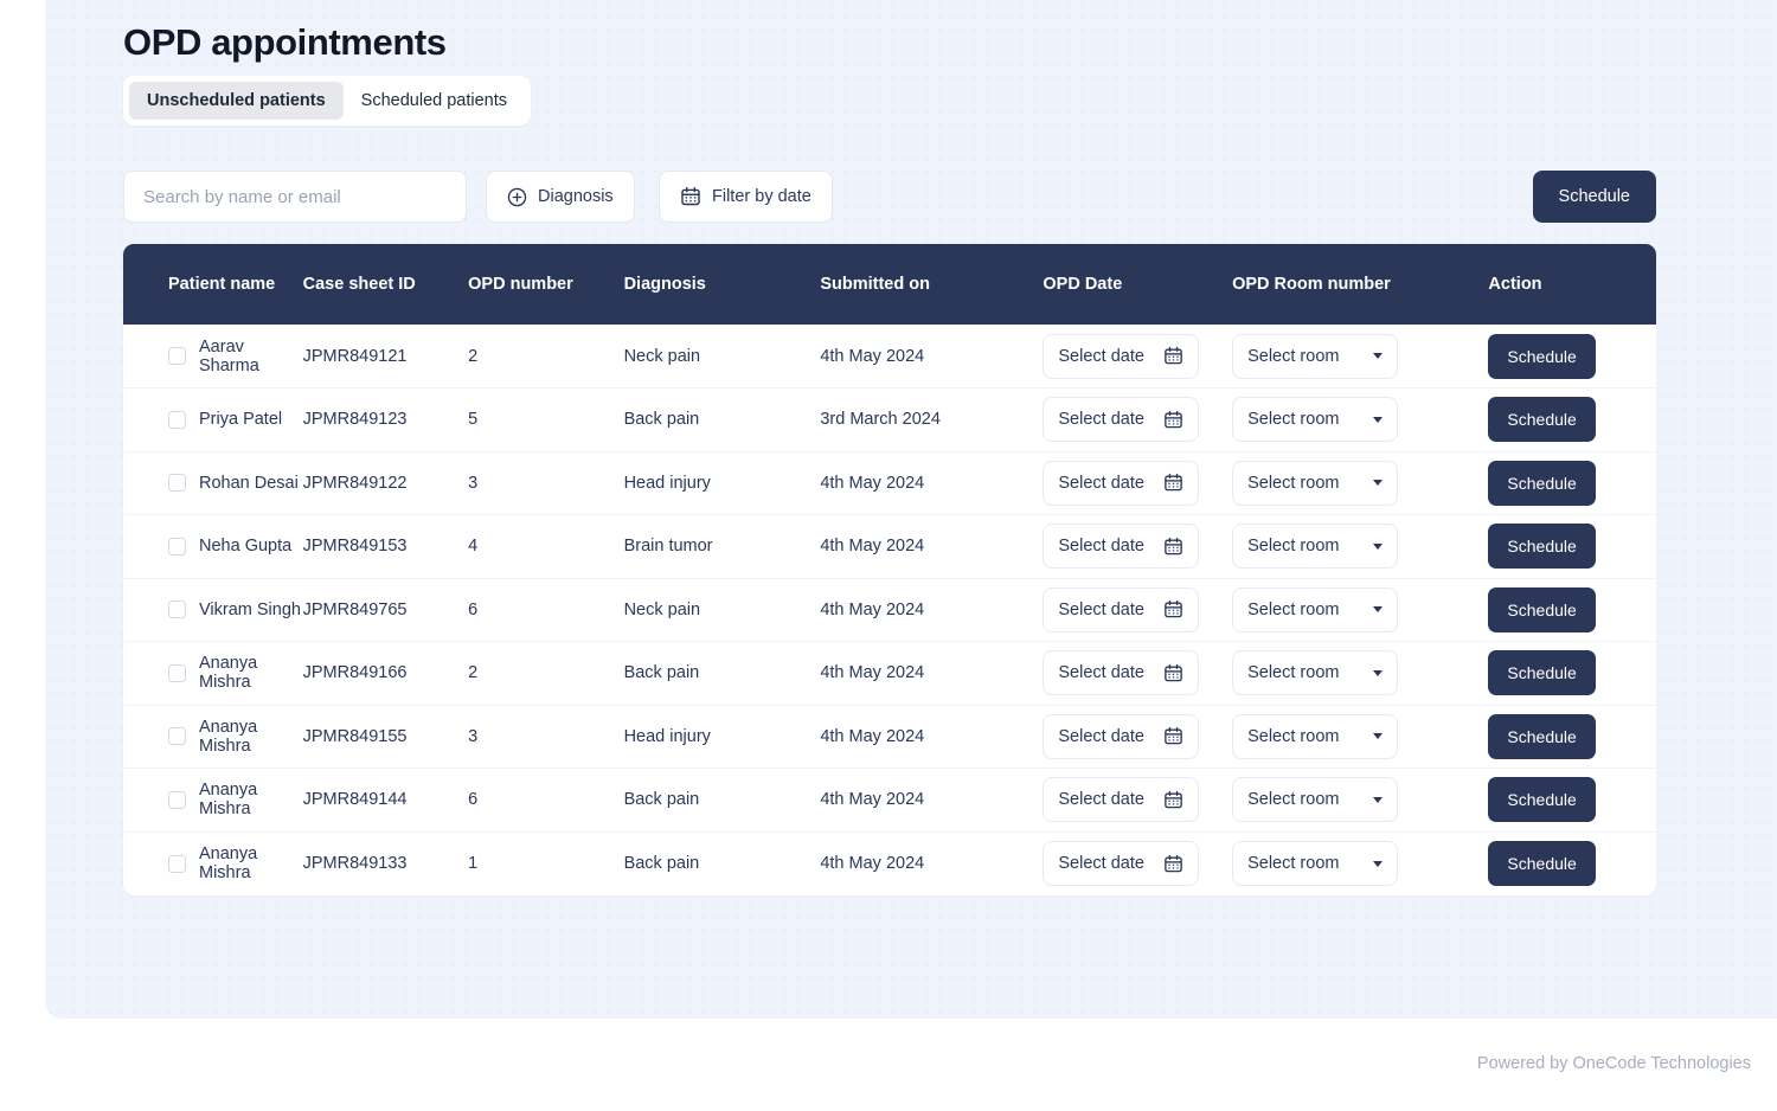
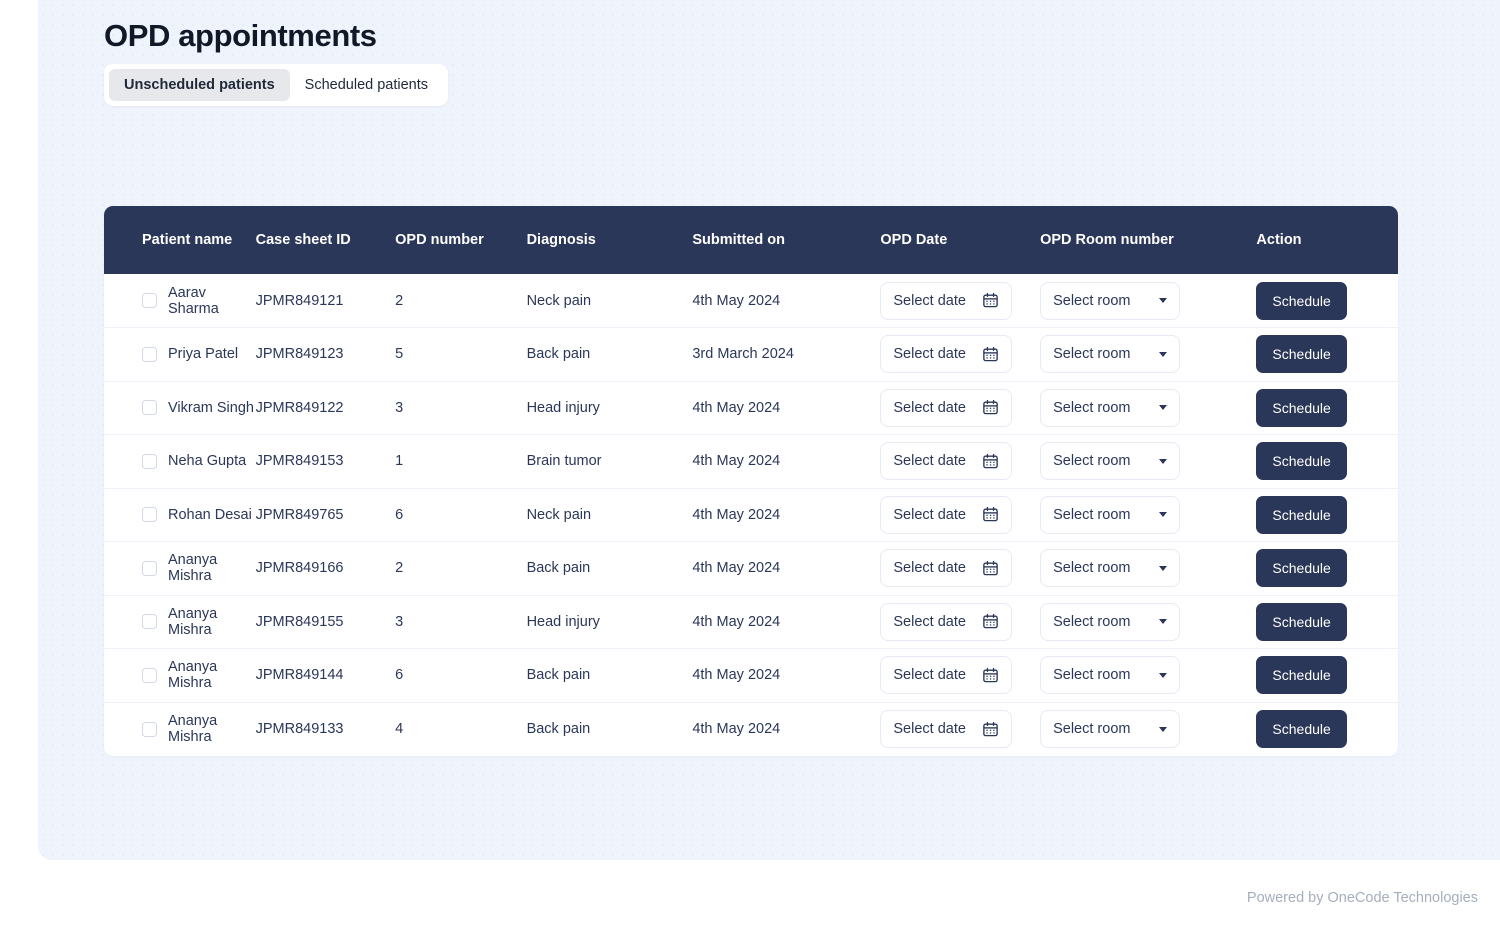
  OPD appointments
  Unscheduled patients
  Scheduled patients
- Search by name or email
- Diagnosis
- Filter by date
- Schedule
  Patient name	Case sheet ID	OPD number	Diagnosis	Submitted on	OPD Date	OPD Room number	Action
  Aarav Sharma	JPMR849121	2	Neck pain	4th May 2024	Select date	Select room	Schedule
  Priya Patel	JPMR849123	5	Back pain	3rd March 2024	Select date	Select room	Schedule
- Rohan Desai	JPMR849122	3	Head injury	4th May 2024	Select date	Select room	Schedule
+ Vikram Singh	JPMR849122	3	Head injury	4th May 2024	Select date	Select room	Schedule
- Neha Gupta	JPMR849153	4	Brain tumor	4th May 2024	Select date	Select room	Schedule
+ Neha Gupta	JPMR849153	1	Brain tumor	4th May 2024	Select date	Select room	Schedule
- Vikram Singh	JPMR849765	6	Neck pain	4th May 2024	Select date	Select room	Schedule
+ Rohan Desai	JPMR849765	6	Neck pain	4th May 2024	Select date	Select room	Schedule
  Ananya Mishra	JPMR849166	2	Back pain	4th May 2024	Select date	Select room	Schedule
  Ananya Mishra	JPMR849155	3	Head injury	4th May 2024	Select date	Select room	Schedule
  Ananya Mishra	JPMR849144	6	Back pain	4th May 2024	Select date	Select room	Schedule
- Ananya Mishra	JPMR849133	1	Back pain	4th May 2024	Select date	Select room	Schedule
+ Ananya Mishra	JPMR849133	4	Back pain	4th May 2024	Select date	Select room	Schedule
  Powered by OneCode Technologies
